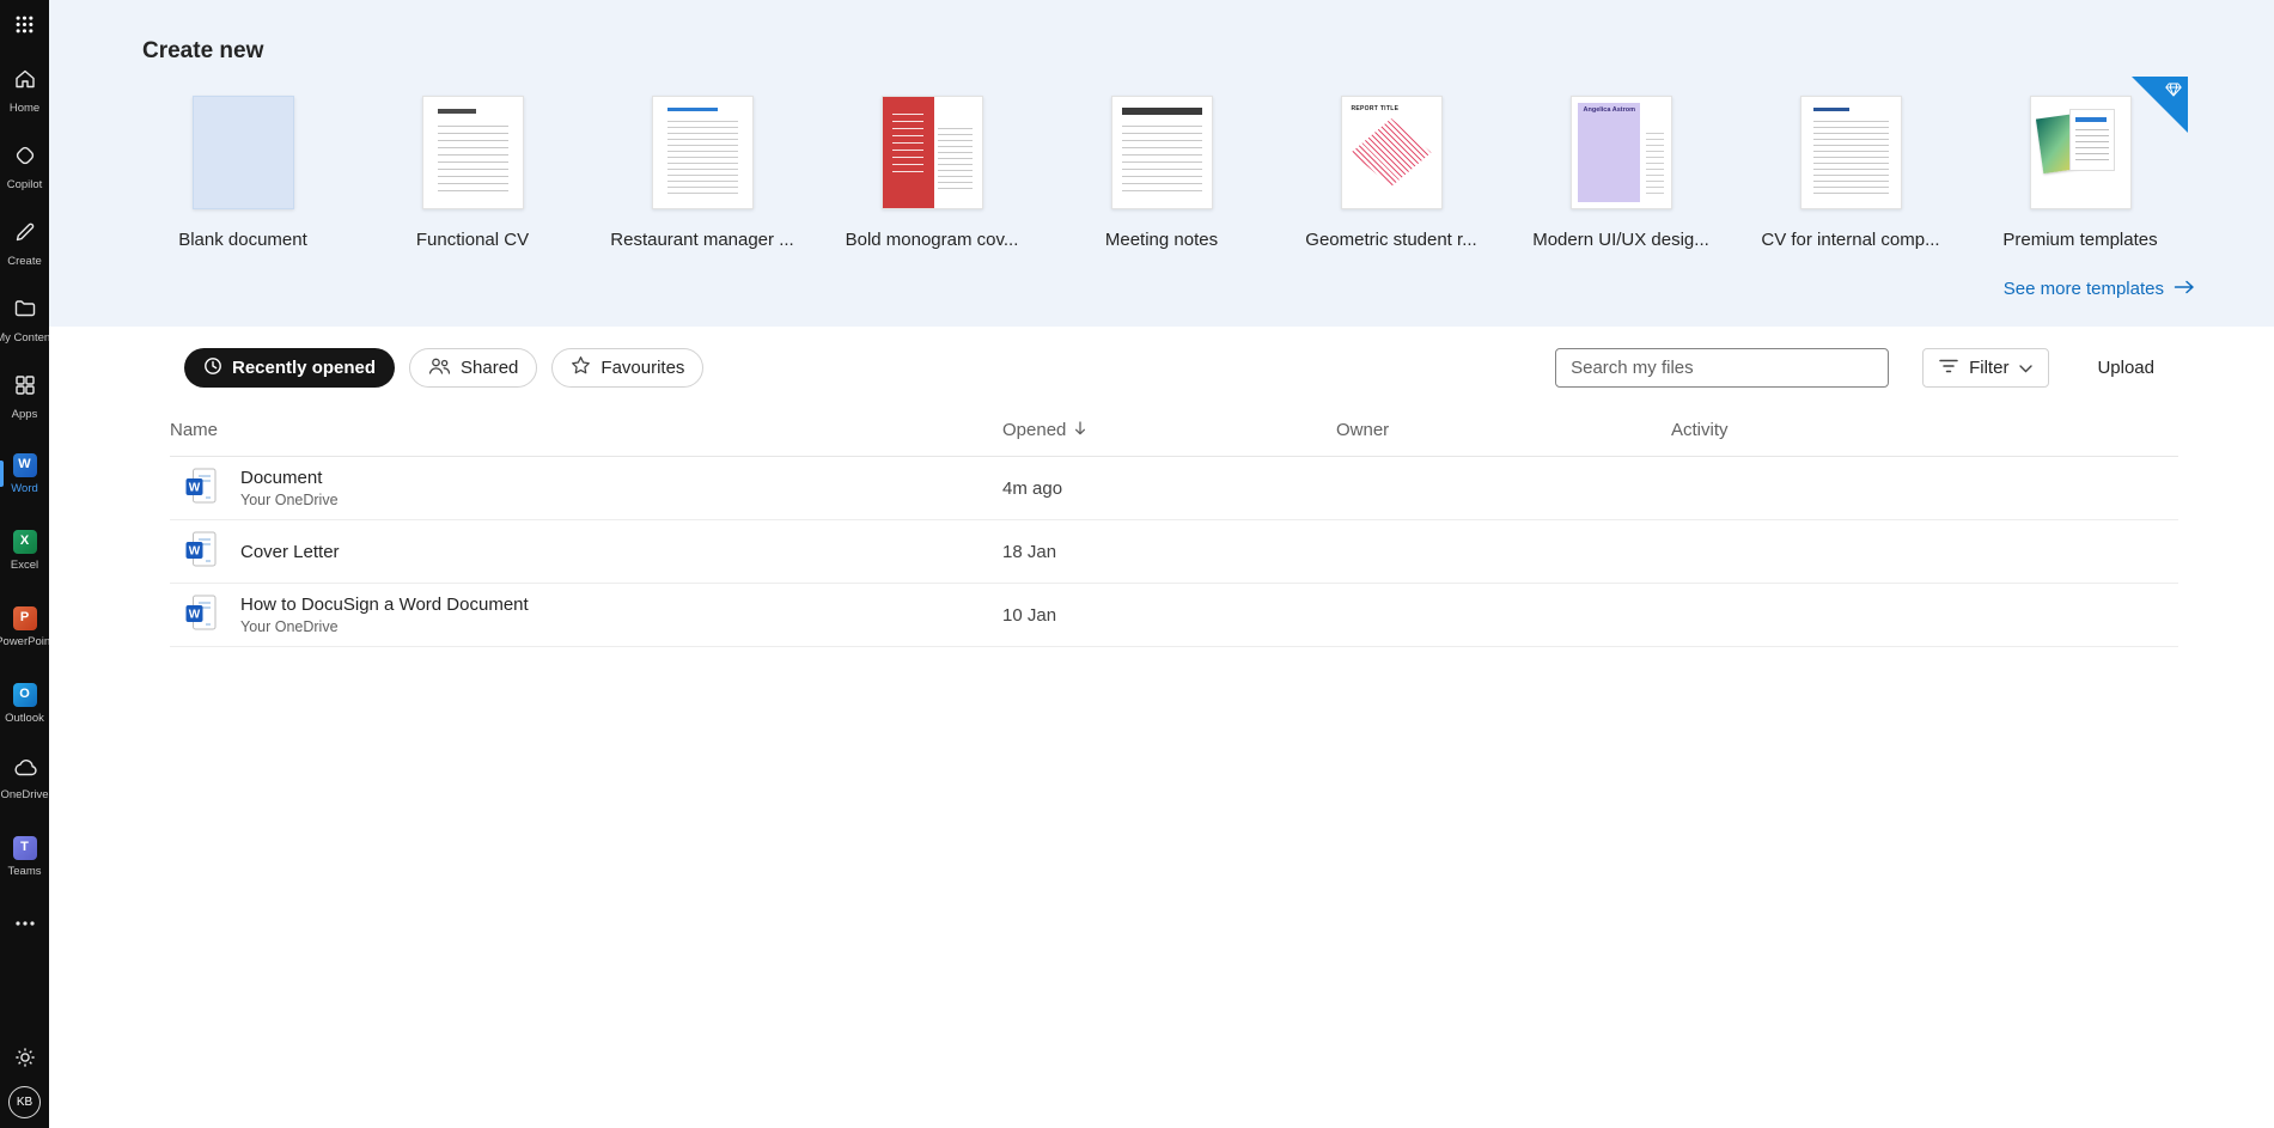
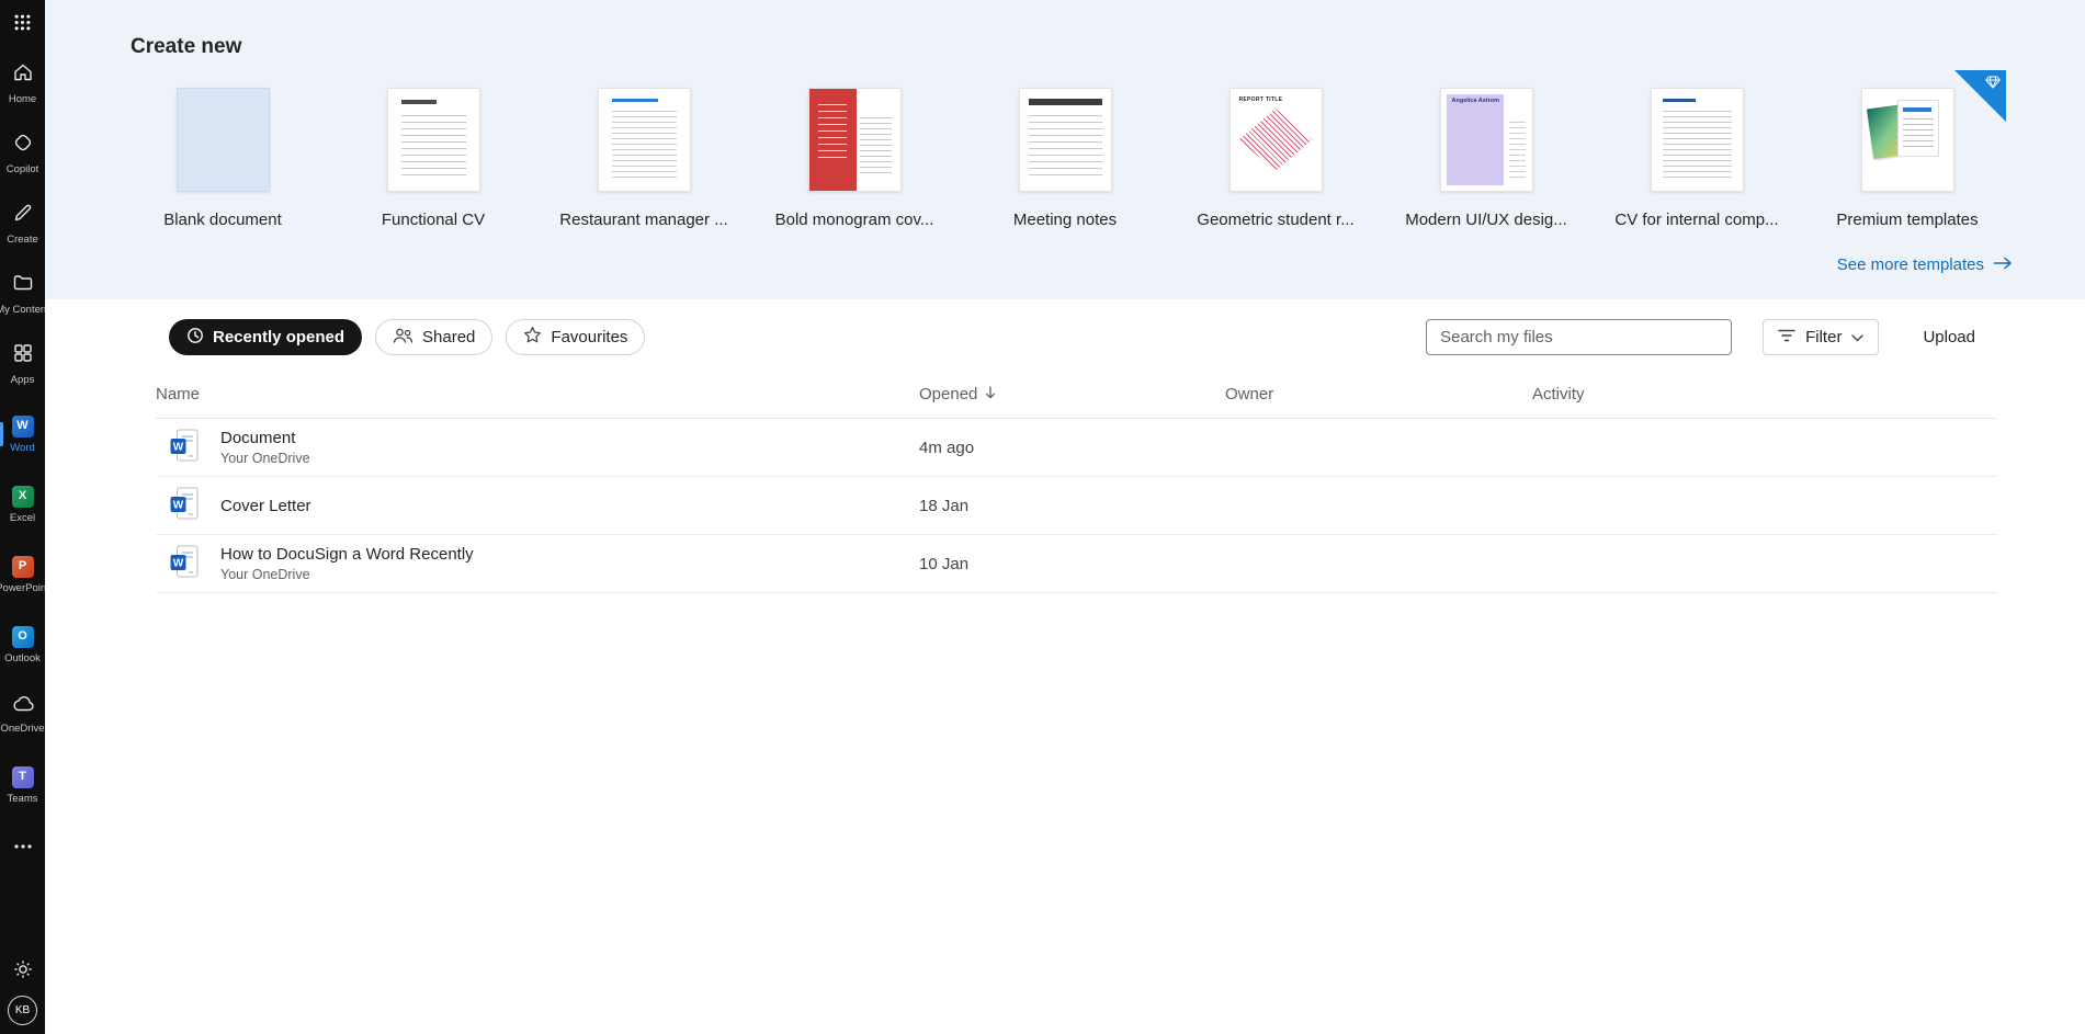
  Home
  Copilot
  Create
  My Conten
  Apps
  W
  Word
  X
  Excel
  P
  owerPoin
  O
  Outlook
  OneDrive
  T
  Teams
  KB
  Create new
  Blank document
  Functional CV
  Restaurant manager ...
  Bold monogram cov...
  Meeting notes
  Geometric student r...
  Modern UI/UX desig...
  CV for internal comp...
  Premium templates
  See more templates
  Recently opened
  Shared
  Favourites
  Search my files
  Filter
  Upload
  Name
  Opened
  Owner
  Activity
  W
  Document
  Your OneDrive
  4m ago
  W
  Cover Letter
  18 Jan
  W
- How to DocuSign a Word Document
+ How to DocuSign a Word Recently
  Your OneDrive
  10 Jan
